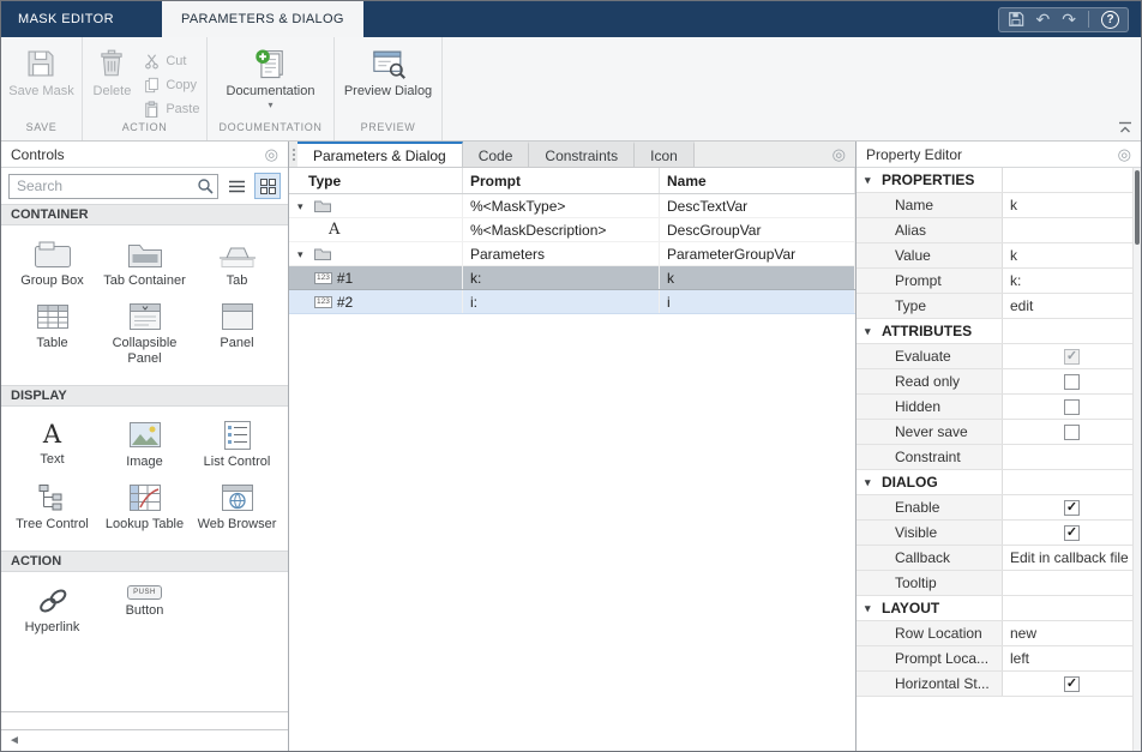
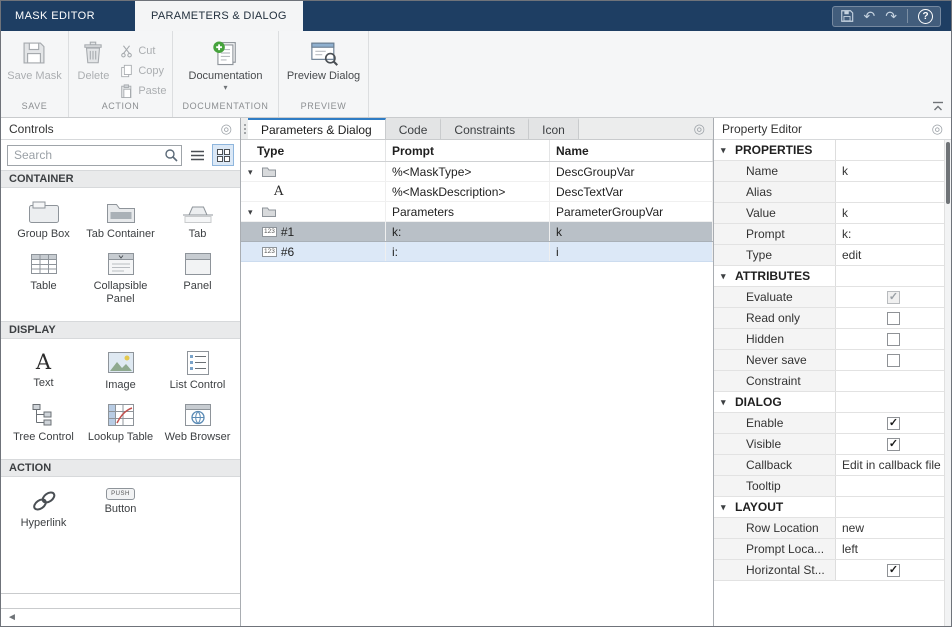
  MASK EDITOR
  PARAMETERS & DIALOG
  ↶
  ↷
  ?
  Save Mask
  SAVE
  Delete
  Cut
  Copy
  Paste
  ACTION
  Documentation
  ▾
  DOCUMENTATION
  Preview Dialog
  PREVIEW
  Controls
  ◎
  Search
  CONTAINER
  Group Box
  Tab Container
  Tab
  Table
  Collapsible Panel
  Panel
  DISPLAY
  A
  Text
  Image
  List Control
  Tree Control
  Lookup Table
  Web Browser
  ACTION
  Hyperlink
  Button
  ◄
  Parameters & Dialog
  Code
  Constraints
  Icon
  ◎
  Type
  Prompt
  Name
  %<MaskType>
- DescTextVar
+ DescGroupVar
  A
  %<MaskDescription>
- DescGroupVar
+ DescTextVar
  Parameters
  ParameterGroupVar
  #1
  k:
  k
- #2
+ #6
  i:
  i
  Property Editor
  ◎
  PROPERTIES
  Name
  k
  Alias
  Value
  k
  Prompt
  k:
  Type
  edit
  ATTRIBUTES
  Evaluate
  Read only
  Hidden
  Never save
  Constraint
  DIALOG
  Enable
  Visible
  Callback
  Edit in callback file
  Tooltip
  LAYOUT
  Row Location
  new
  Prompt Loca...
  left
  Horizontal St...
